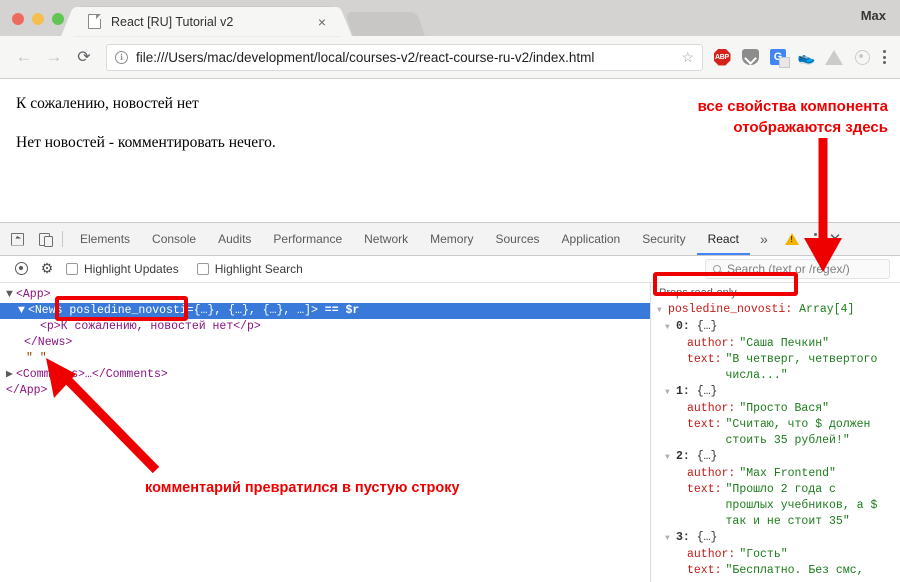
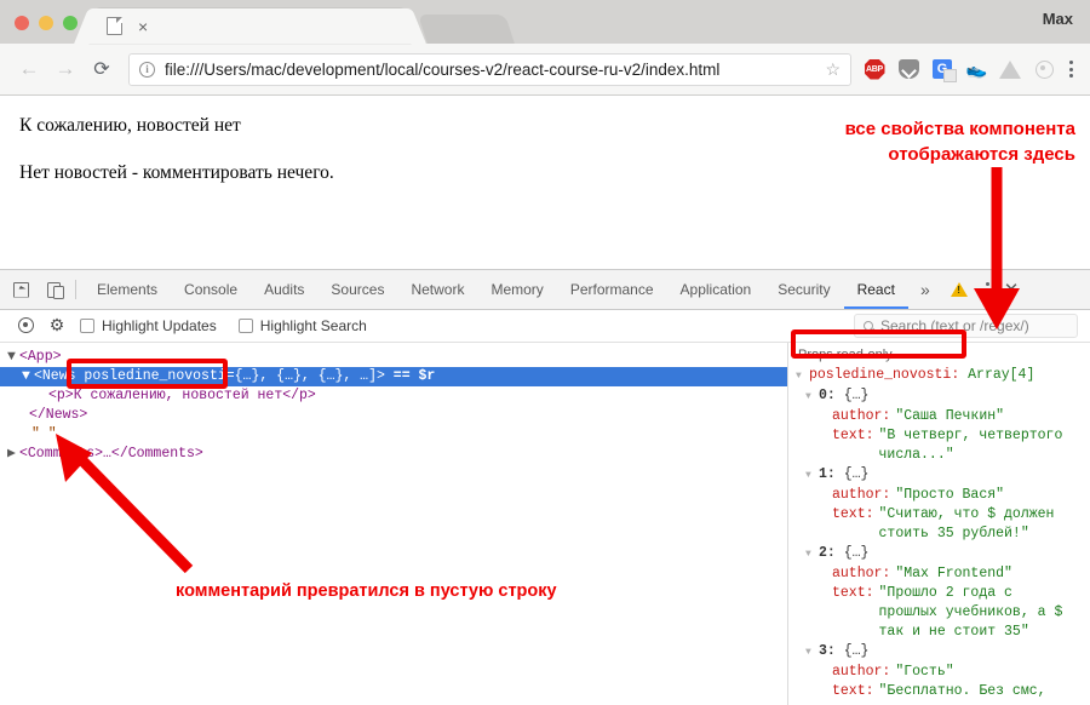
- React [RU] Tutorial v2
  ×
  Max
  ←
  →
  ⟳
  i
  file:///Users/mac/development/local/courses-v2/react-course-ru-v2/index.html
  ☆
  G
  К сожалению, новостей нет
  Нет новостей - комментировать нечего.
  Elements
  Console
  Audits
- Performance
+ Sources
  Network
  Memory
- Sources
+ Performance
  Application
  Security
  React
  »
  ⚙
  Highlight Updates
  Highlight Search
  Search (text or /regex/)
  ▼ <App>
  ▼ <News posledine_novosti={…}, {…}, {…}, …]> == $r
  <p>К сожалению, новостей нет</p>
  </News>
  " "
  ▶ <Comm>…</Comments>
- </App>
  Props read-only
  ▼ posledine_novosti: Array[4]
  ▼ 0: {…}
  author:
  "Саша Печкин"
  text:
  "В четверг, четвертого числа..."
  ▼ 1: {…}
  author:
  "Просто Вася"
  text:
  "Считаю, что $ должен стоить 35 рублей!"
  ▼ 2: {…}
  author:
  "Max Frontend"
  text:
  "Прошло 2 года с прошлых учебников, а $ так и не стоит 35"
  ▼ 3: {…}
  author:
  "Гость"
  text:
  все свойства компонента
  отображаются здесь
  комментарий превратился в пустую строку
